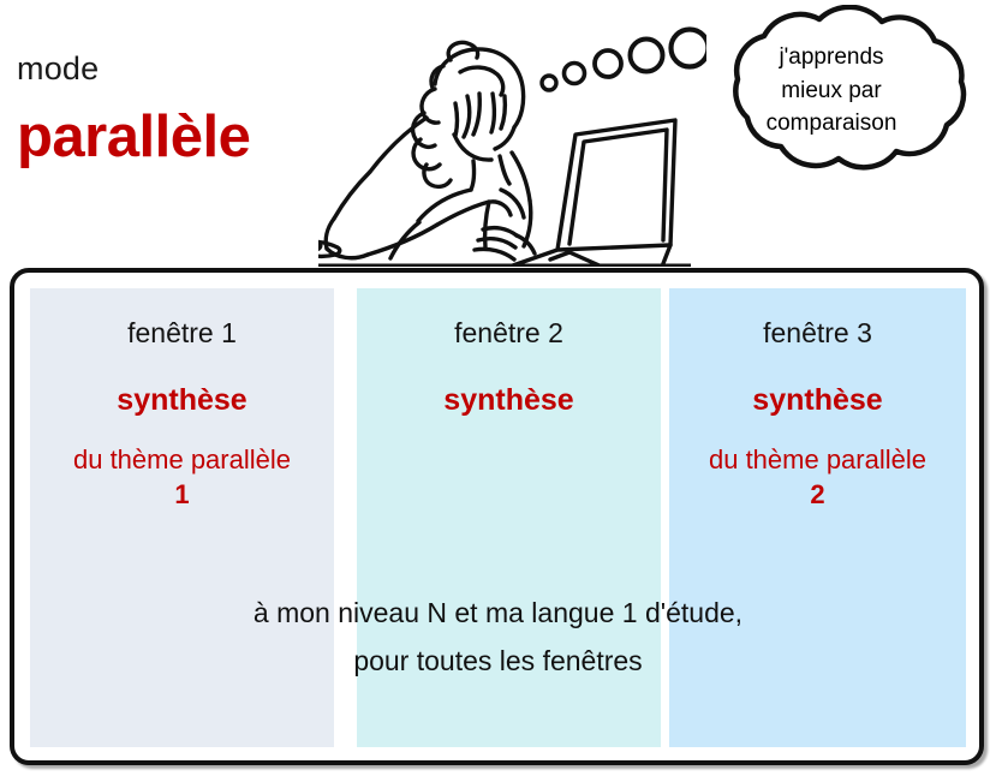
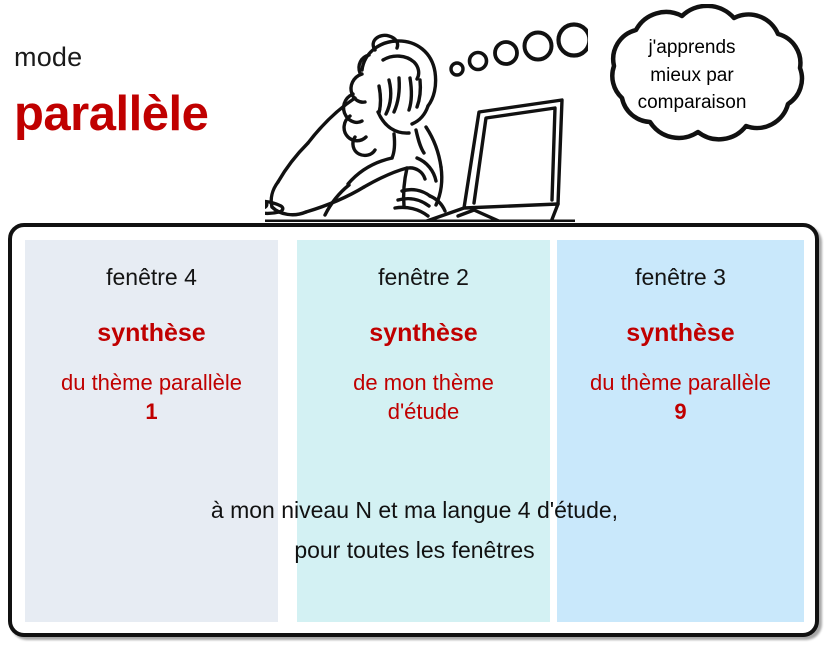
  mode
  parallèle
  j'apprends
  mieux par
  comparaison
- fenêtre 1
+ fenêtre 4
  synthèse
  du thème parallèle
  1
  fenêtre 2
  synthèse
+ de mon thème
+ d'étude
  fenêtre 3
  synthèse
  du thème parallèle
- 2
+ 9
- à mon niveau N et ma langue 1 d'étude,
+ à mon niveau N et ma langue 4 d'étude,
  pour toutes les fenêtres
